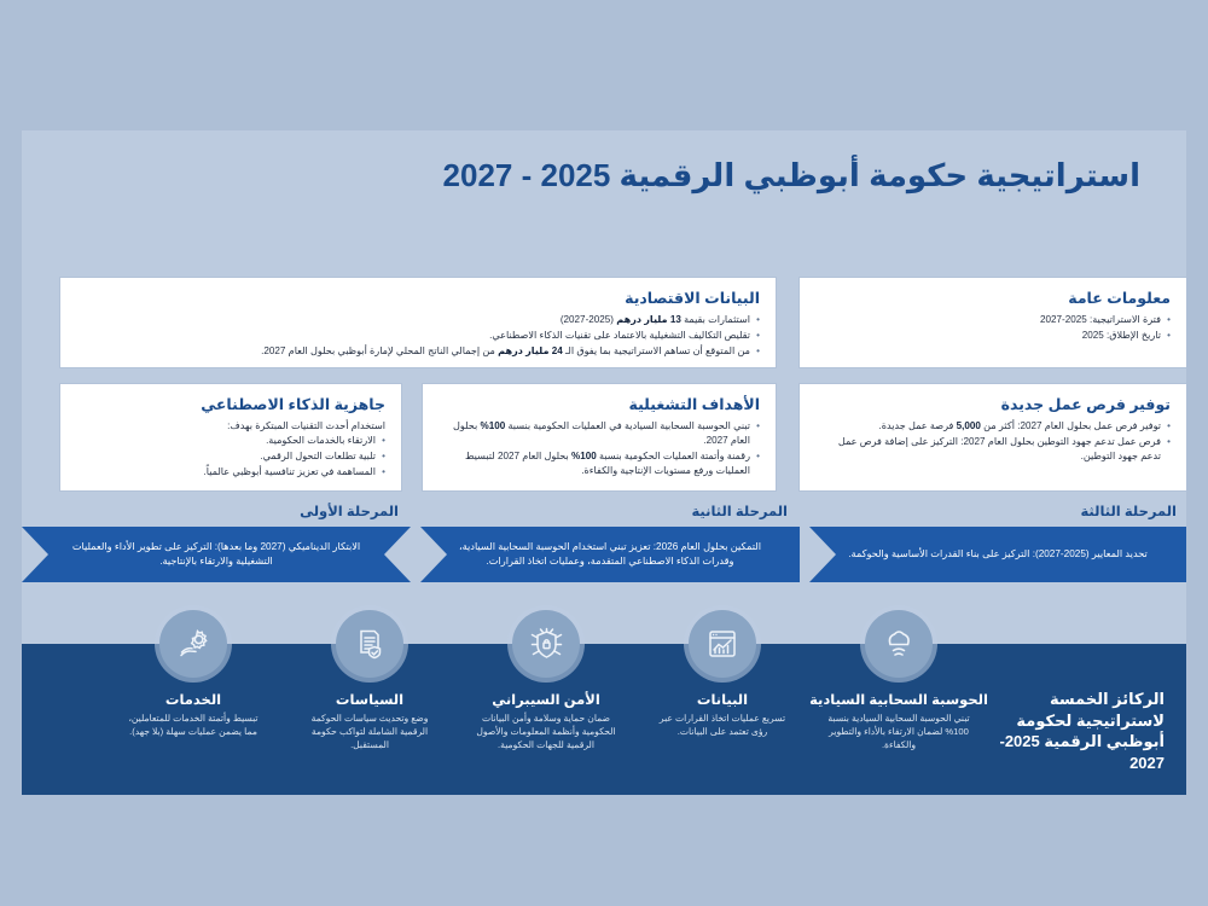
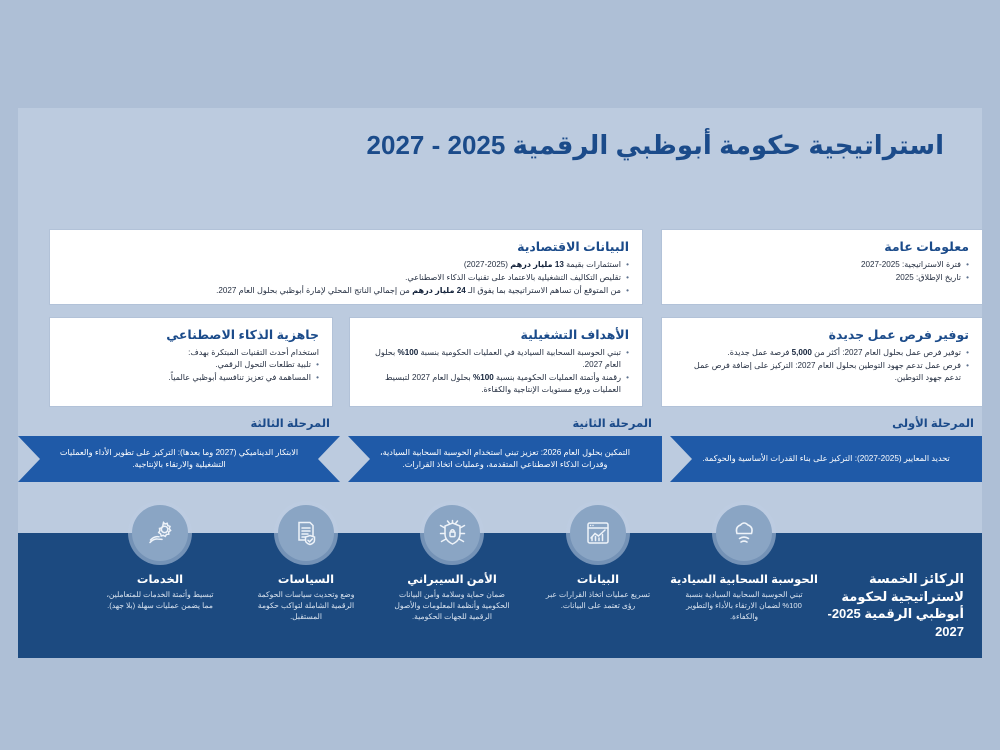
  استراتيجية حكومة أبوظبي الرقمية 2025 - 2027
  البيانات الاقتصادية
  استثمارات بقيمة 13 مليار درهم (2025-2027)
  تقليص التكاليف التشغيلية بالاعتماد على تقنيات الذكاء الاصطناعي.
  من المتوقع أن تساهم الاستراتيجية بما يفوق الـ 24 مليار درهم من إجمالي الناتج المحلي لإمارة أبوظبي بحلول العام 2027.
  معلومات عامة
  فترة الاستراتيجية: 2025-2027
  تاريخ الإطلاق: 2025
  جاهزية الذكاء الاصطناعي
  استخدام أحدث التقنيات المبتكرة بهدف:
- الارتقاء بالخدمات الحكومية.
  تلبية تطلعات التحول الرقمي.
  المساهمة في تعزيز تنافسية أبوظبي عالمياً.
  الأهداف التشغيلية
  تبني الحوسبة السحابية السيادية في العمليات الحكومية بنسبة 100% بحلول العام 2027.
  رقمنة وأتمتة العمليات الحكومية بنسبة 100% بحلول العام 2027 لتبسيط العمليات ورفع مستويات الإنتاجية والكفاءة.
  توفير فرص عمل جديدة
  توفير فرص عمل بحلول العام 2027: أكثر من 5,000 فرصة عمل جديدة.
  فرص عمل تدعم جهود التوطين بحلول العام 2027: التركيز على إضافة فرص عمل تدعم جهود التوطين.
- المرحلة الثالثة
+ المرحلة الأولى
  تحديد المعايير (2025-2027): التركيز على بناء القدرات الأساسية والحوكمة.
  المرحلة الثانية
  التمكين بحلول العام 2026: تعزيز تبني استخدام الحوسبة السحابية السيادية، وقدرات الذكاء الاصطناعي المتقدمة، وعمليات اتخاذ القرارات.
- المرحلة الأولى
+ المرحلة الثالثة
  الابتكار الديناميكي (2027 وما بعدها): التركيز على تطوير الأداء والعمليات التشغيلية والارتقاء بالإنتاجية.
  الركائز الخمسة لاستراتيجية لحكومة أبوظبي الرقمية 2025-2027
  الحوسبة السحابية السيادية
  تبني الحوسبة السحابية السيادية بنسبة 100% لضمان الارتقاء بالأداء والتطوير والكفاءة.
  البيانات
  تسريع عمليات اتخاذ القرارات عبر رؤى تعتمد على البيانات.
  الأمن السيبراني
  ضمان حماية وسلامة وأمن البيانات الحكومية وأنظمة المعلومات والأصول الرقمية للجهات الحكومية.
  السياسات
  وضع وتحديث سياسات الحوكمة الرقمية الشاملة لتواكب حكومة المستقبل.
  الخدمات
  تبسيط وأتمتة الخدمات للمتعاملين، مما يضمن عمليات سهلة (بلا جهد).
